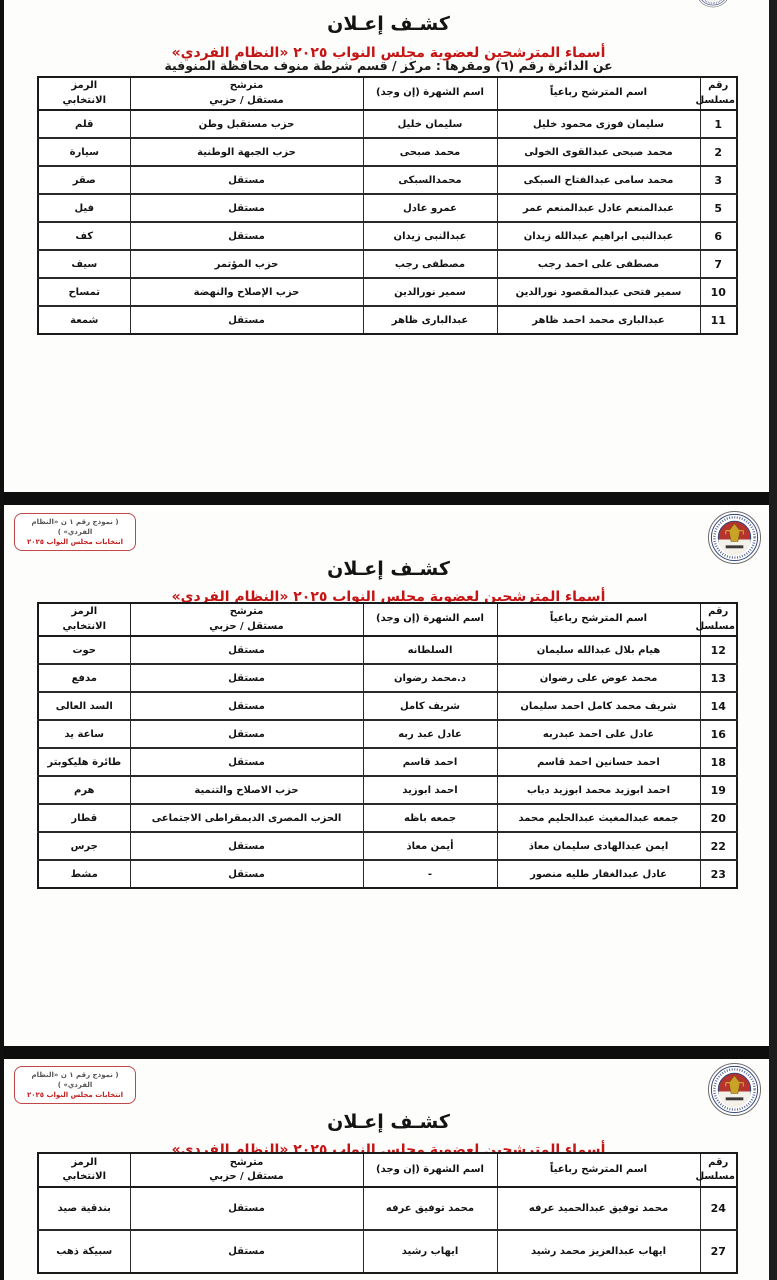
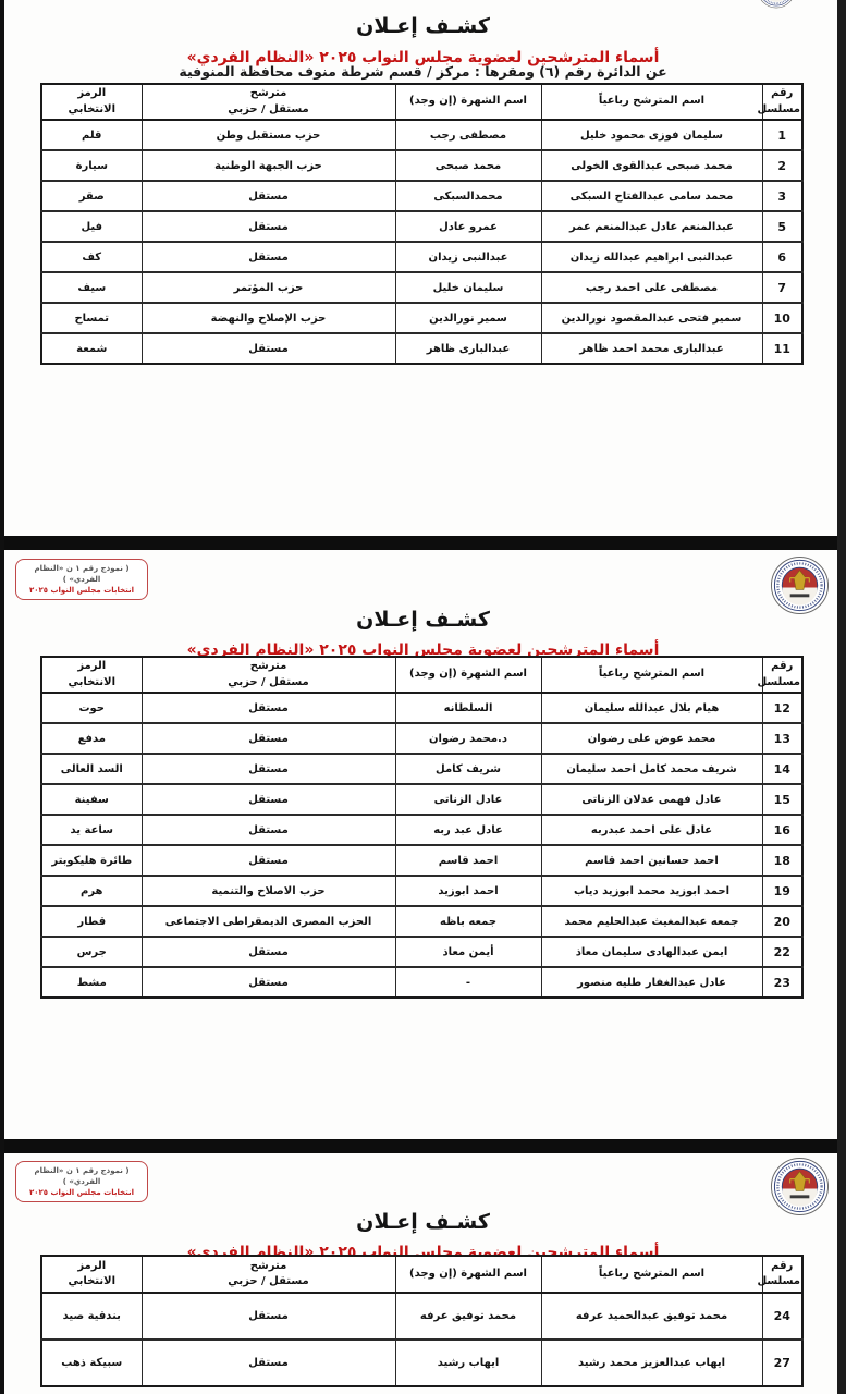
  كشـف إعـلان
  أسماء المترشحين لعضوية مجلس النواب ٢٠٢٥ «النظام الفردي»
  عن الدائرة رقم (٦) ومقرها : مركز / قسم شرطة منوف محافظة المنوفية
  رقم مسلسل	اسم المترشح رباعياً	اسم الشهرة (إن وجد)	مترشح مستقل / حزبي	الرمز الانتخابي
- 1	سليمان فوزى محمود خليل	سليمان خليل	حزب مستقبل وطن	قلم
+ 1	سليمان فوزى محمود خليل	مصطفى رجب	حزب مستقبل وطن	قلم
  2	محمد صبحى عبدالقوى الخولى	محمد صبحى	حزب الجبهة الوطنية	سيارة
  3	محمد سامى عبدالفتاح السبكى	محمدالسبكى	مستقل	صقر
  5	عبدالمنعم عادل عبدالمنعم عمر	عمرو عادل	مستقل	فيل
  6	عبدالنبى ابراهيم عبدالله زيدان	عبدالنبى زيدان	مستقل	كف
- 7	مصطفى على احمد رجب	مصطفى رجب	حزب المؤتمر	سيف
+ 7	مصطفى على احمد رجب	سليمان خليل	حزب المؤتمر	سيف
  10	سمير فتحى عبدالمقصود نورالدين	سمير نورالدين	حزب الإصلاح والنهضة	تمساح
  11	عبدالبارى محمد احمد ظاهر	عبدالبارى ظاهر	مستقل	شمعة
  ( نموذج رقم ١ ن «النظام الفردي» )
  انتخابات مجلس النواب ٢٠٢٥
  كشـف إعـلان
  أسماء المترشحين لعضوية مجلس النواب ٢٠٢٥ «النظام الفردي»
  رقم مسلسل	اسم المترشح رباعياً	اسم الشهرة (إن وجد)	مترشح مستقل / حزبي	الرمز الانتخابي
  12	هيام بلال عبدالله سليمان	السلطانه	مستقل	حوت
  13	محمد عوض على رضوان	د.محمد رضوان	مستقل	مدفع
  14	شريف محمد كامل احمد سليمان	شريف كامل	مستقل	السد العالى
+ 15	عادل فهمى عدلان الزناتى	عادل الزناتى	مستقل	سفينة
  16	عادل على احمد عبدربه	عادل عبد ربه	مستقل	ساعة يد
  18	احمد حسانين احمد قاسم	احمد قاسم	مستقل	طائرة هليكوبتر
  19	احمد ابوزيد محمد ابوزيد دياب	احمد ابوزيد	حزب الاصلاح والتنمية	هرم
  20	جمعه عبدالمغيث عبدالحليم محمد	جمعه باظه	الحزب المصرى الديمقراطى الاجتماعى	قطار
  22	ايمن عبدالهادى سليمان معاذ	أيمن معاذ	مستقل	جرس
  23	عادل عبدالغفار طليه منصور	-	مستقل	مشط
  ( نموذج رقم ١ ن «النظام الفردي» )
  انتخابات مجلس النواب ٢٠٢٥
  كشـف إعـلان
  أسماء المترشحين لعضوية مجلس النواب ٢٠٢٥ «النظام الفردي»
  رقم مسلسل	اسم المترشح رباعياً	اسم الشهرة (إن وجد)	مترشح مستقل / حزبي	الرمز الانتخابي
  24	محمد توفيق عبدالحميد عرفه	محمد توفيق عرفه	مستقل	بندقية صيد
  27	ايهاب عبدالعزيز محمد رشيد	ايهاب رشيد	مستقل	سبيكة ذهب
